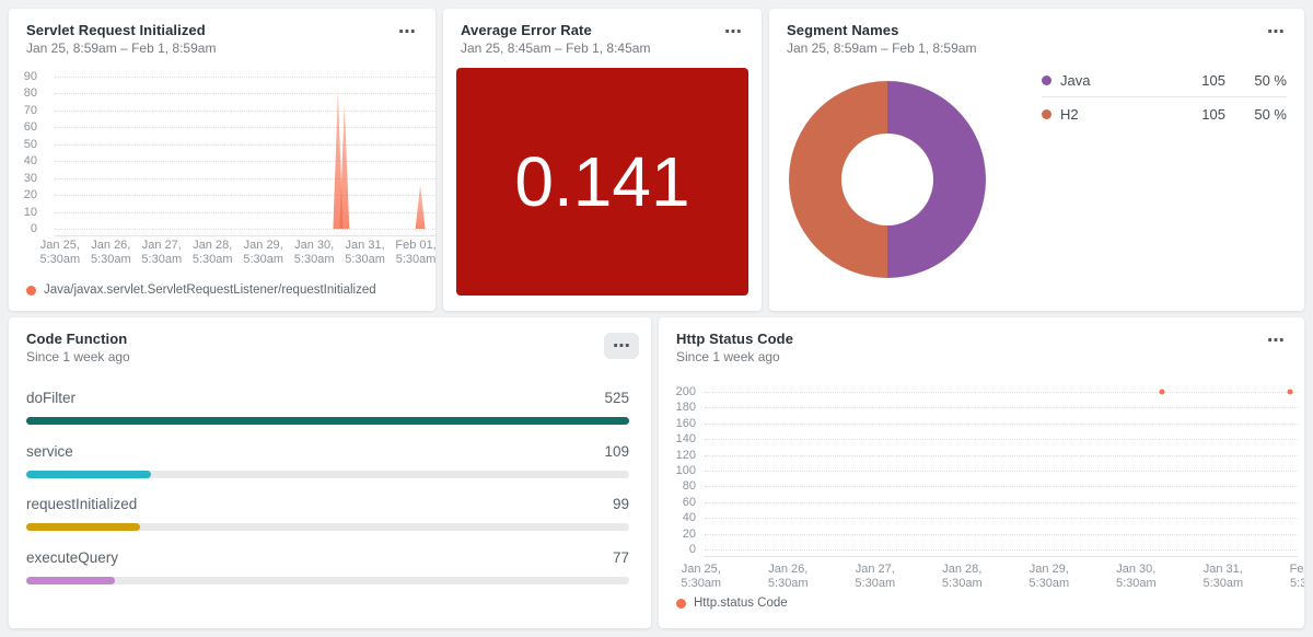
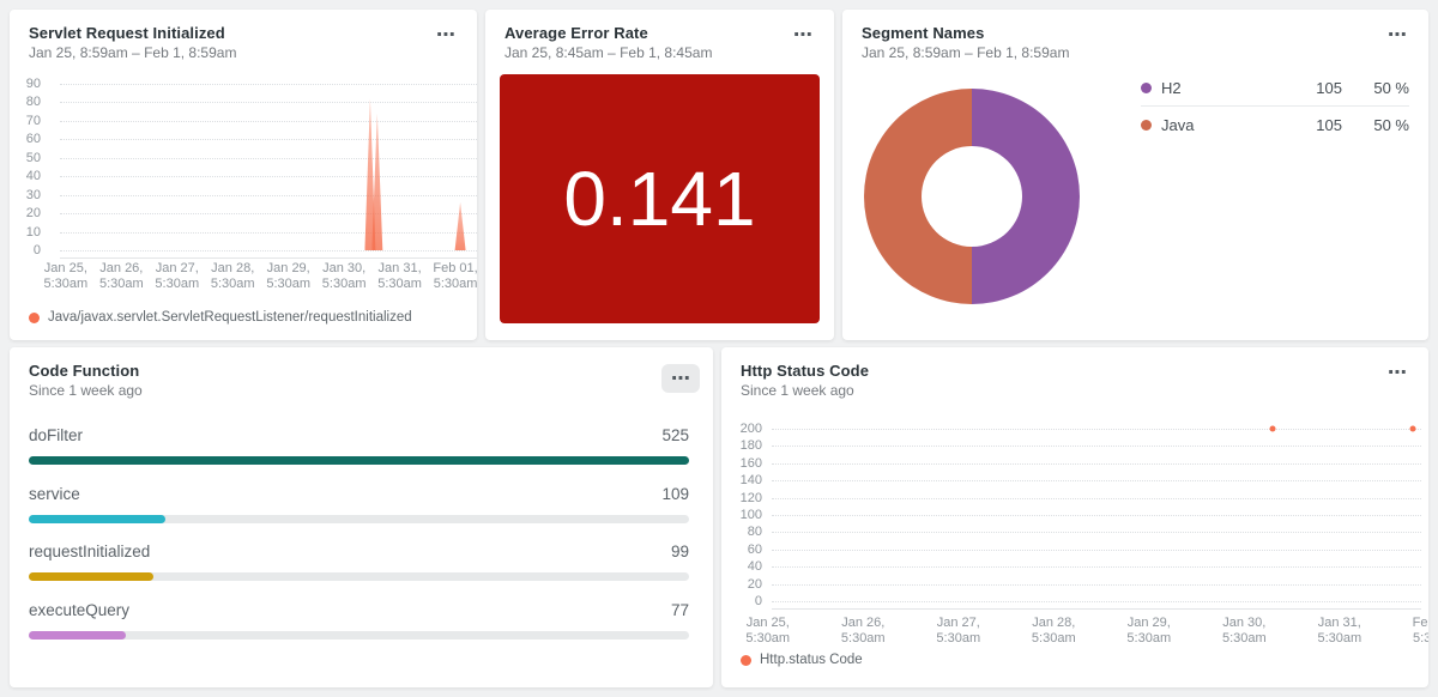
  Servlet Request Initialized
  Jan 25, 8:59am – Feb 1, 8:59am
  ⋯
  90
  80
  70
  60
  50
  40
  30
  20
  10
  0
  Jan 25,
  5:30am
  Jan 26,
  5:30am
  Jan 27,
  5:30am
  Jan 28,
  5:30am
  Jan 29,
  5:30am
  Jan 30,
  5:30am
  Jan 31,
  5:30am
  Feb 01,
  5:30am
  Java/javax.servlet.ServletRequestListener/requestInitialized
  Average Error Rate
  Jan 25, 8:45am – Feb 1, 8:45am
  ⋯
  0.141
  Segment Names
  Jan 25, 8:59am – Feb 1, 8:59am
  ⋯
- Java
+ H2
  105
  50 %
- H2
+ Java
  105
  50 %
  Code Function
  Since 1 week ago
  ⋯
  doFilter
  525
  service
  109
  requestInitialized
  99
  executeQuery
  77
  Http Status Code
  Since 1 week ago
  ⋯
  200
  180
  160
  140
  120
  100
  80
  60
  40
  20
  0
  Jan 25,
  5:30am
  Jan 26,
  5:30am
  Jan 27,
  5:30am
  Jan 28,
  5:30am
  Jan 29,
  5:30am
  Jan 30,
  5:30am
  Jan 31,
  5:30am
  Http.status Code
